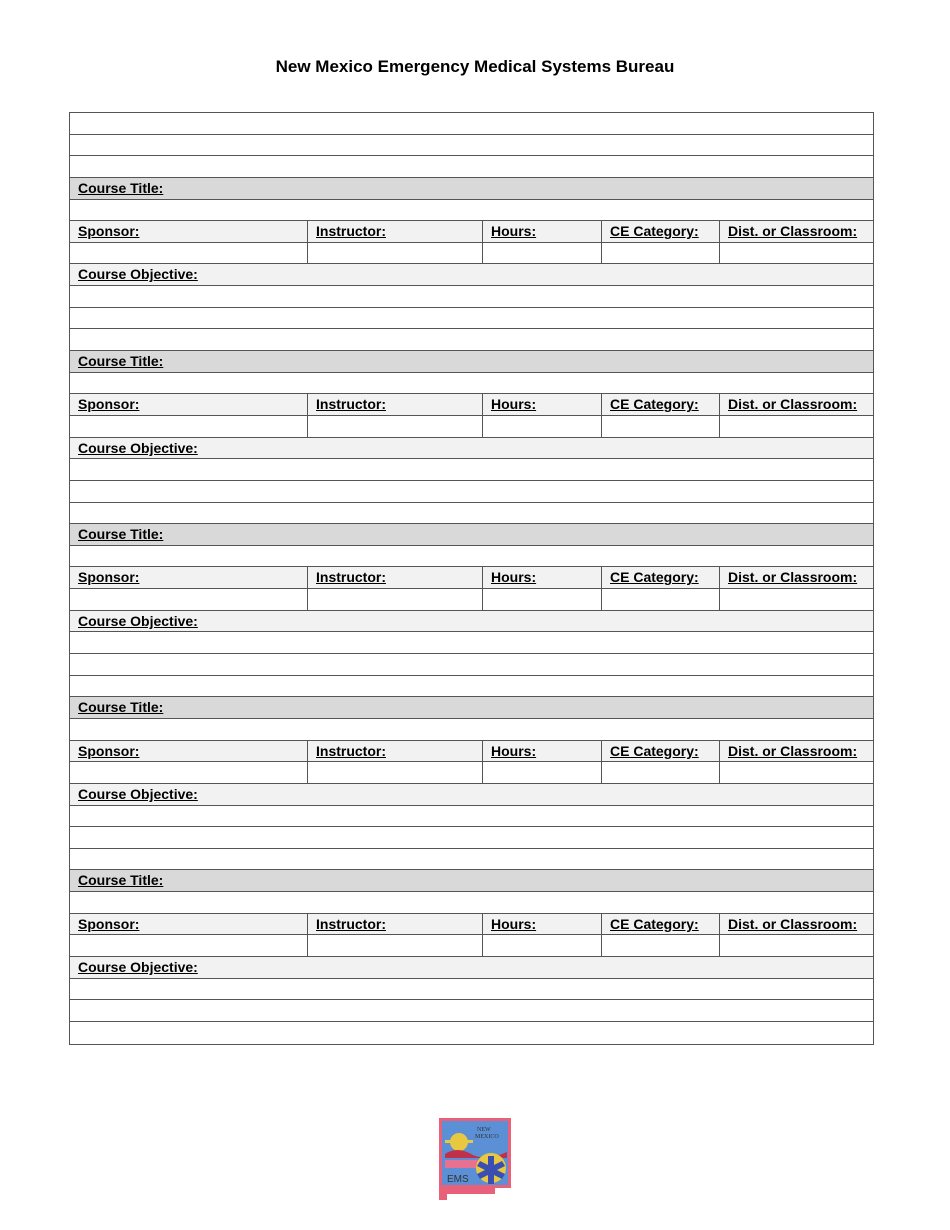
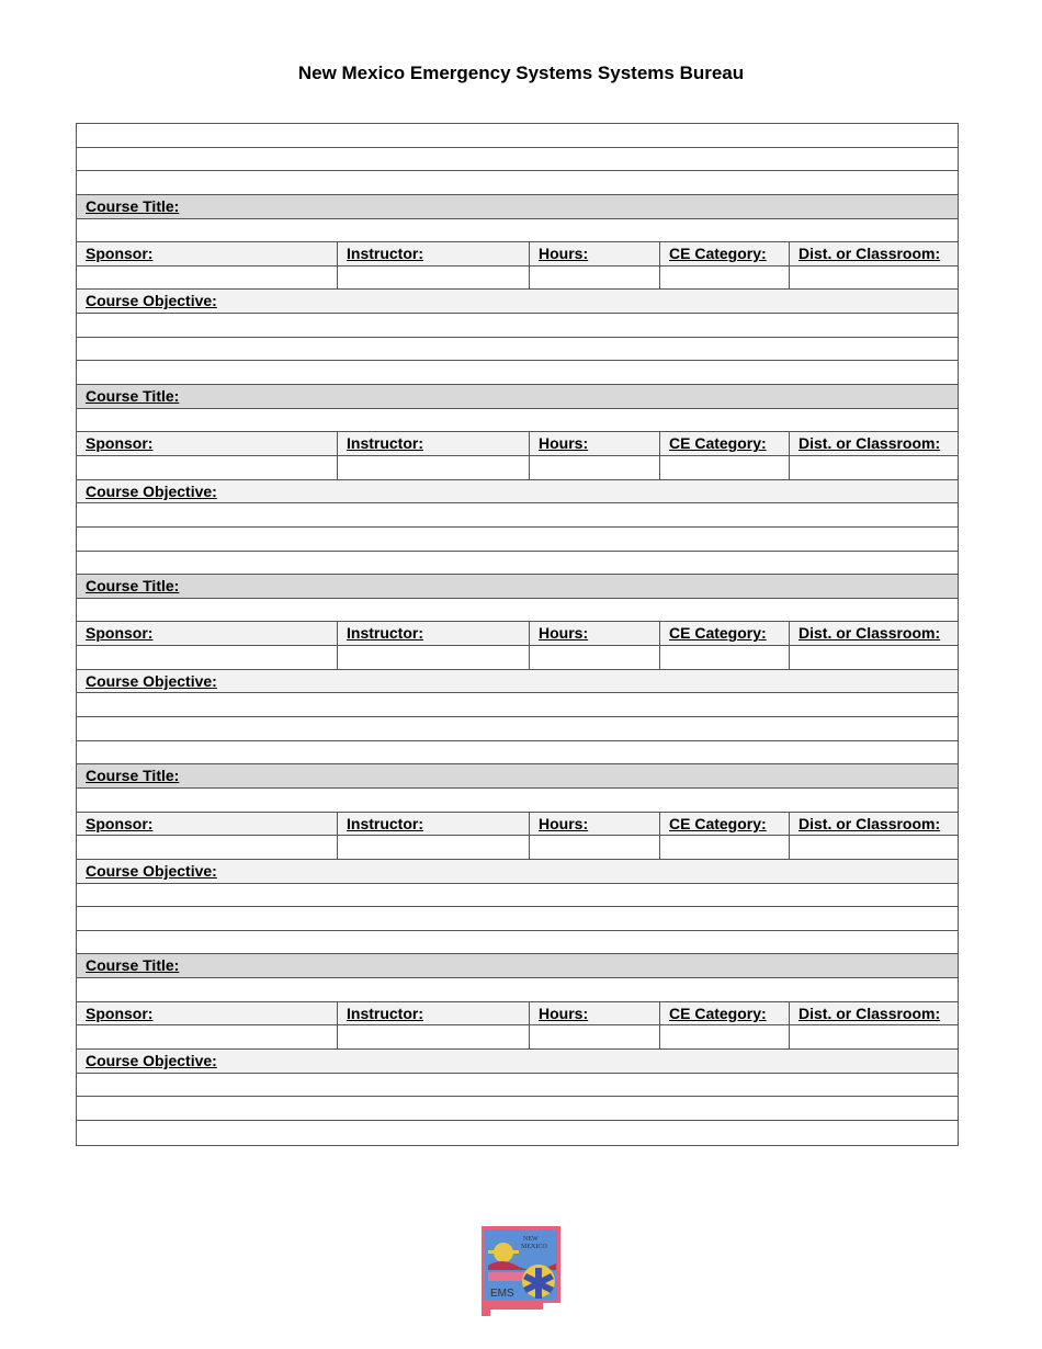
- New Mexico Emergency Medical Systems Bureau
+ New Mexico Emergency Systems Systems Bureau
  Course Title:
  Sponsor:
  Instructor:
  Hours:
  CE Category:
  Dist. or Classroom:
  Course Objective:
  Course Title:
  Sponsor:
  Instructor:
  Hours:
  CE Category:
  Dist. or Classroom:
  Course Objective:
  Course Title:
  Sponsor:
  Instructor:
  Hours:
  CE Category:
  Dist. or Classroom:
  Course Objective:
  Course Title:
  Sponsor:
  Instructor:
  Hours:
  CE Category:
  Dist. or Classroom:
  Course Objective:
  Course Title:
  Sponsor:
  Instructor:
  Hours:
  CE Category:
  Dist. or Classroom:
  Course Objective:
  EMS
